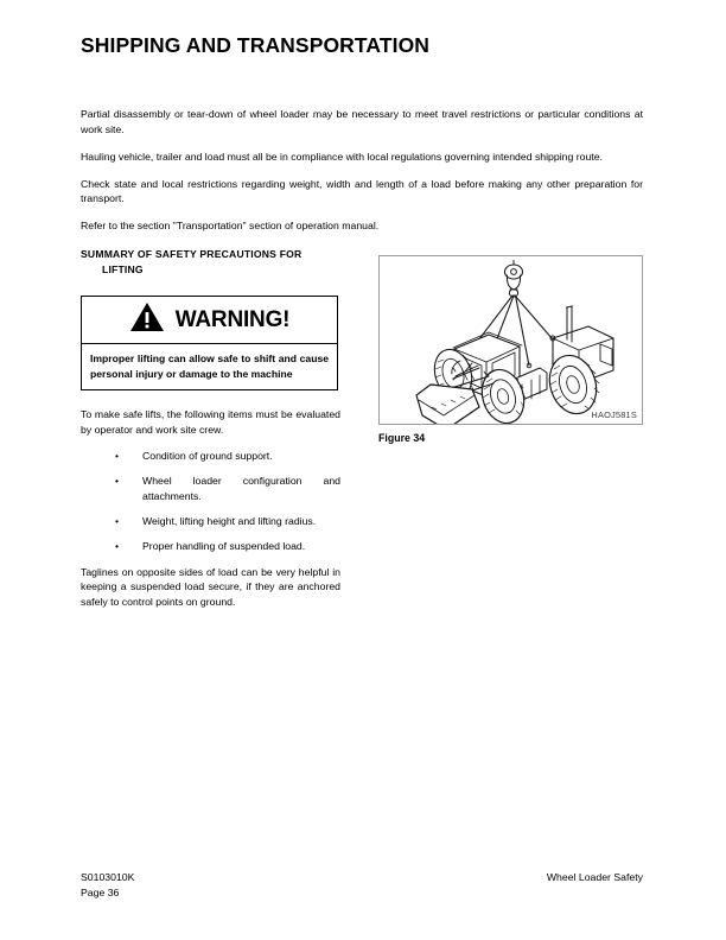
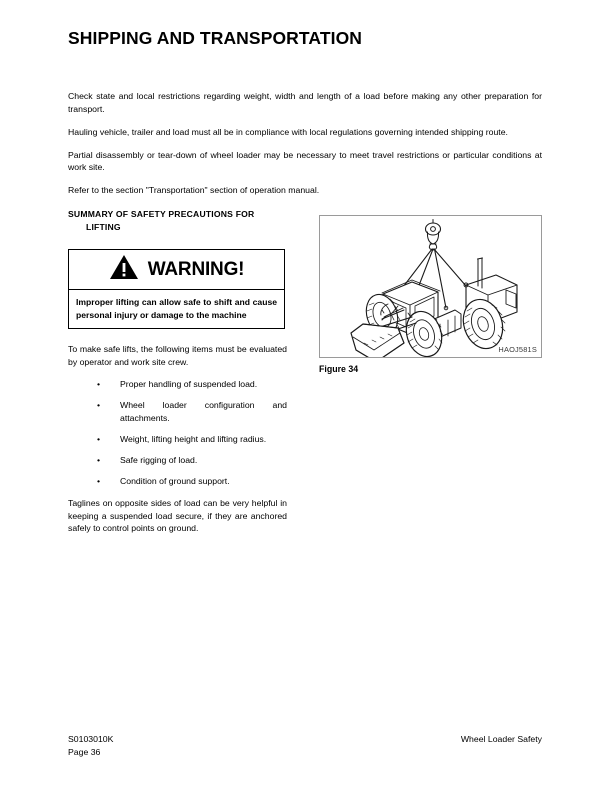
  SHIPPING AND TRANSPORTATION
- Partial disassembly or tear-down of wheel loader may be necessary to meet travel restrictions or particular conditions at work site.
+ Check state and local restrictions regarding weight, width and length of a load before making any other preparation for transport.
  Hauling vehicle, trailer and load must all be in compliance with local regulations governing intended shipping route.
- Check state and local restrictions regarding weight, width and length of a load before making any other preparation for transport.
+ Partial disassembly or tear-down of wheel loader may be necessary to meet travel restrictions or particular conditions at work site.
  Refer to the section "Transportation" section of operation manual.
  SUMMARY OF SAFETY PRECAUTIONS FOR
  LIFTING
  WARNING!
  Improper lifting can allow safe to shift and cause personal injury or damage to the machine
  To make safe lifts, the following items must be evaluated by operator and work site crew.
- Condition of ground support.
+ Proper handling of suspended load.
  Wheel loader configuration and attachments.
  Weight, lifting height and lifting radius.
+ Safe rigging of load.
- Proper handling of suspended load.
+ Condition of ground support.
  Taglines on opposite sides of load can be very helpful in keeping a suspended load secure, if they are anchored safely to control points on ground.
  HAOJ581S
  Figure 34
  S0103010K
  Page 36
  Wheel Loader Safety
